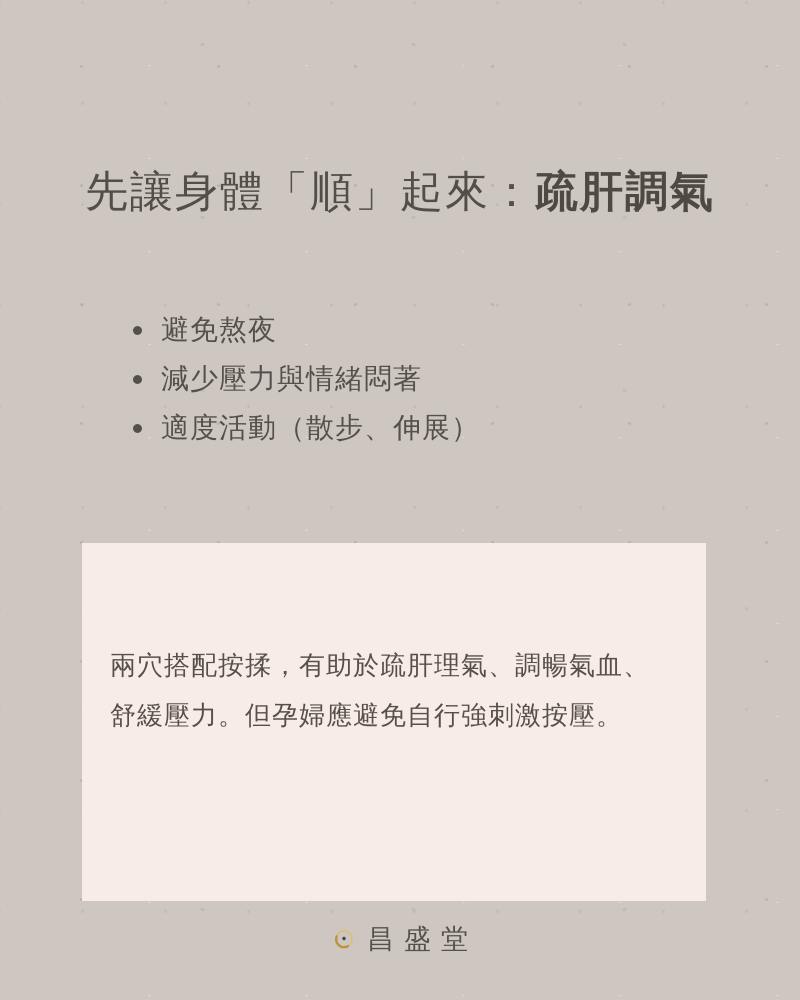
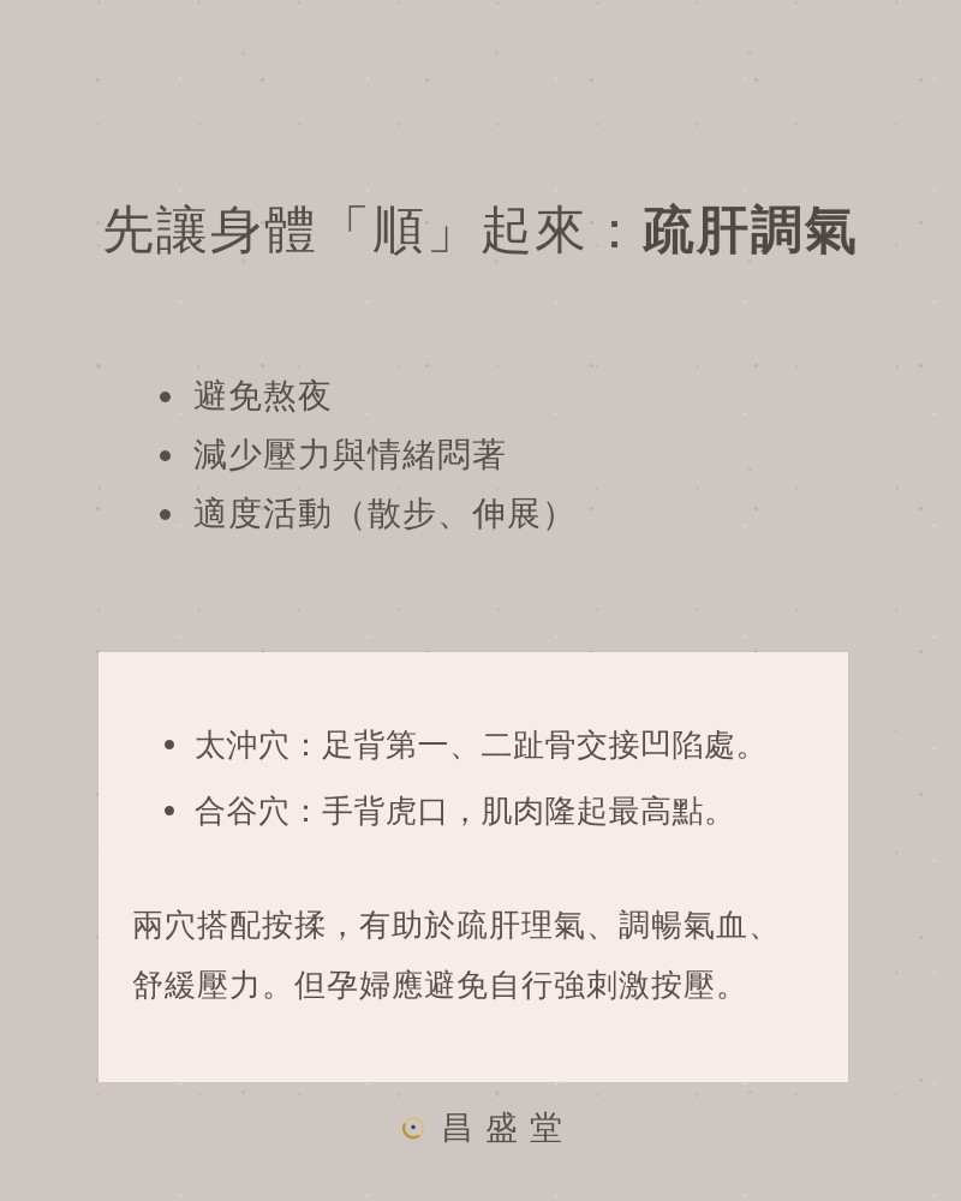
  先讓身體「順」起來：疏肝調氣
  避免熬夜
  減少壓力與情緒悶著
  適度活動（散步、伸展）
+ 太沖穴：足背第一、二趾骨交接凹陷處。
+ 合谷穴：手背虎口，肌肉隆起最高點。
  兩穴搭配按揉，有助於疏肝理氣、調暢氣血、舒緩壓力。但孕婦應避免自行強刺激按壓。
  昌盛堂
